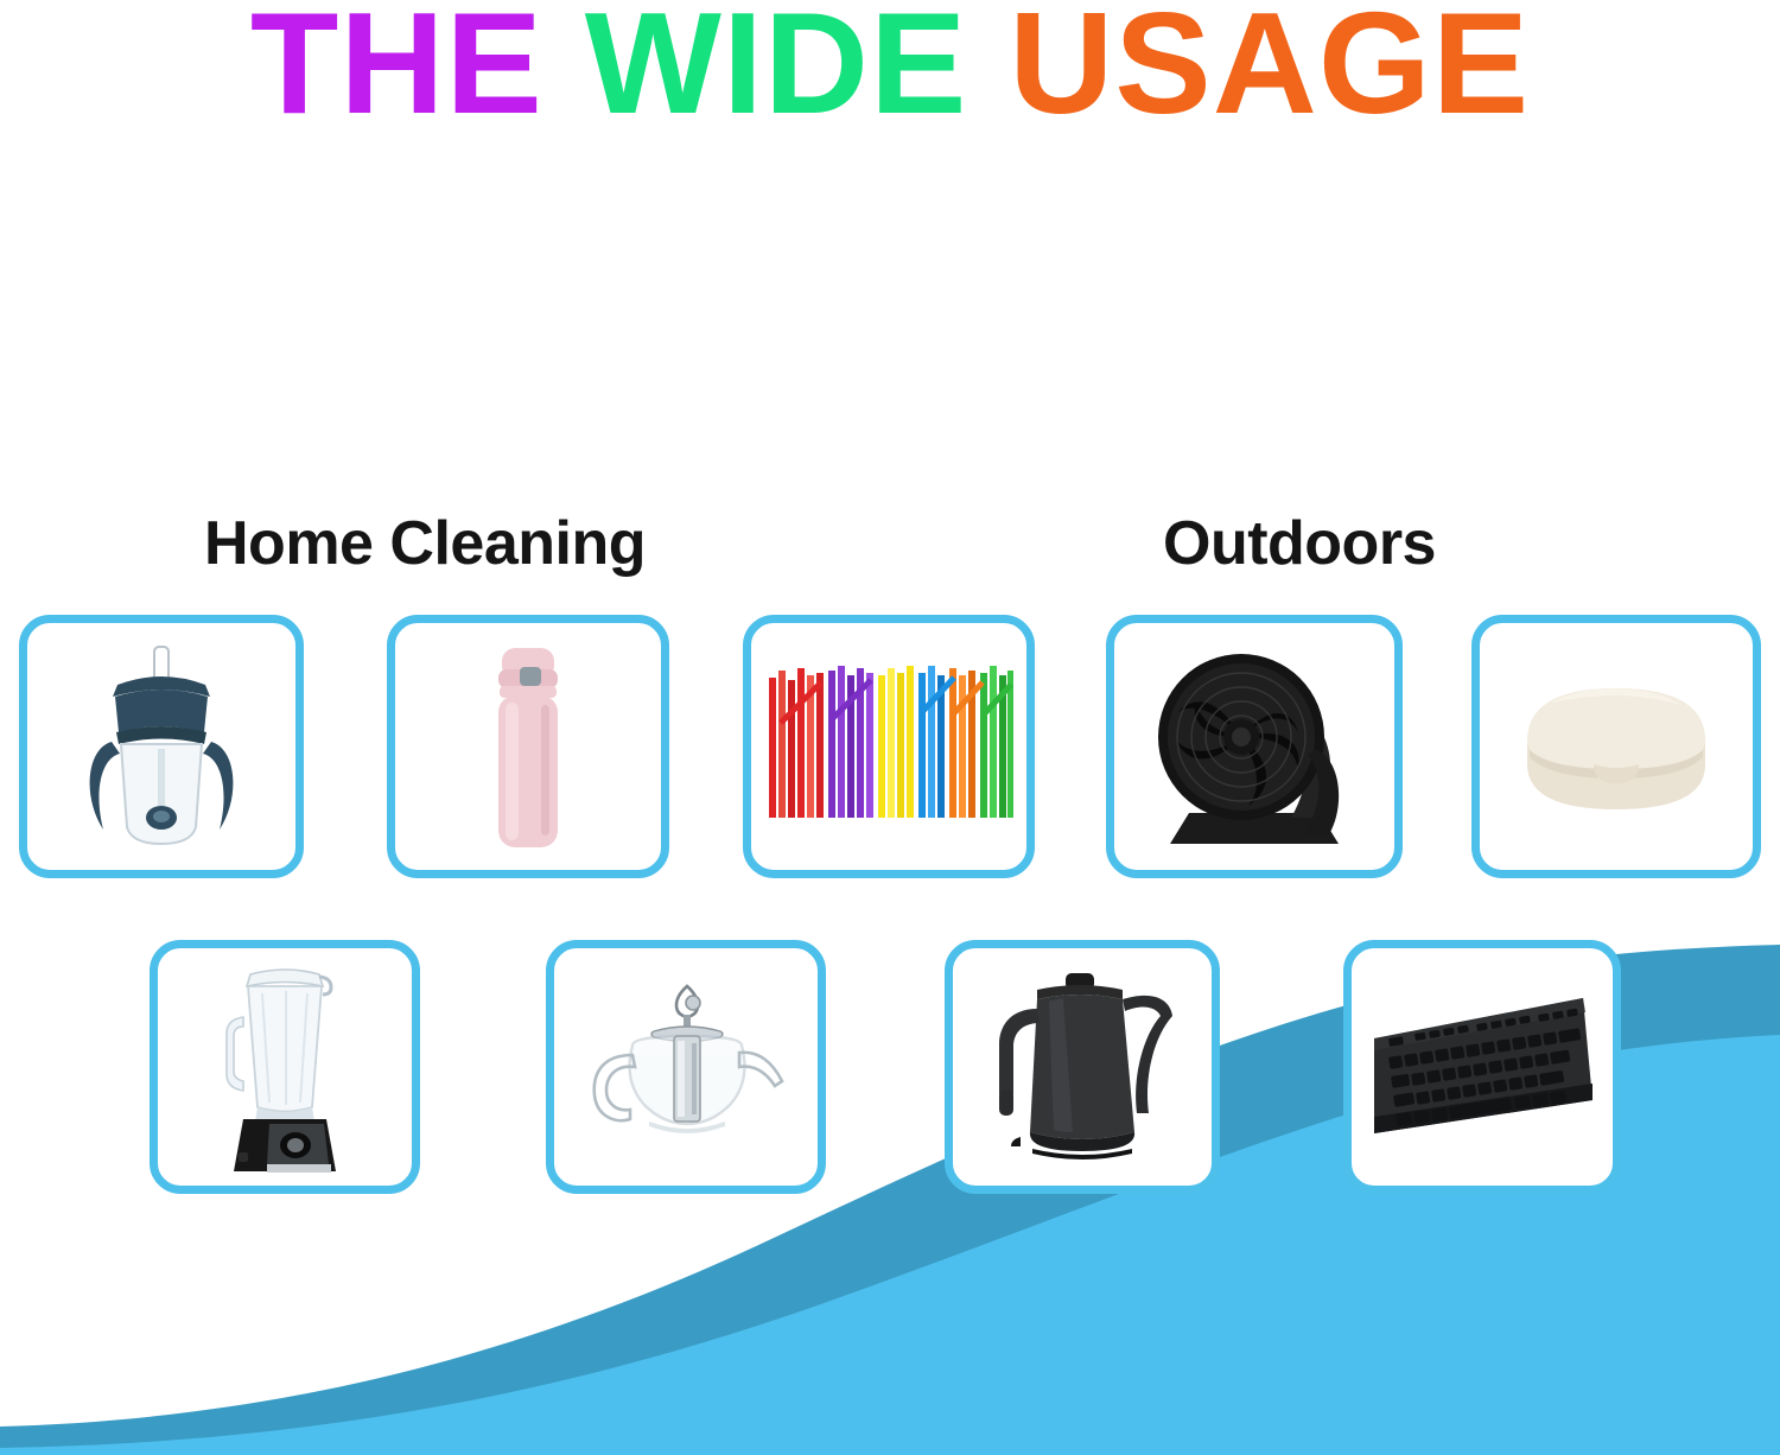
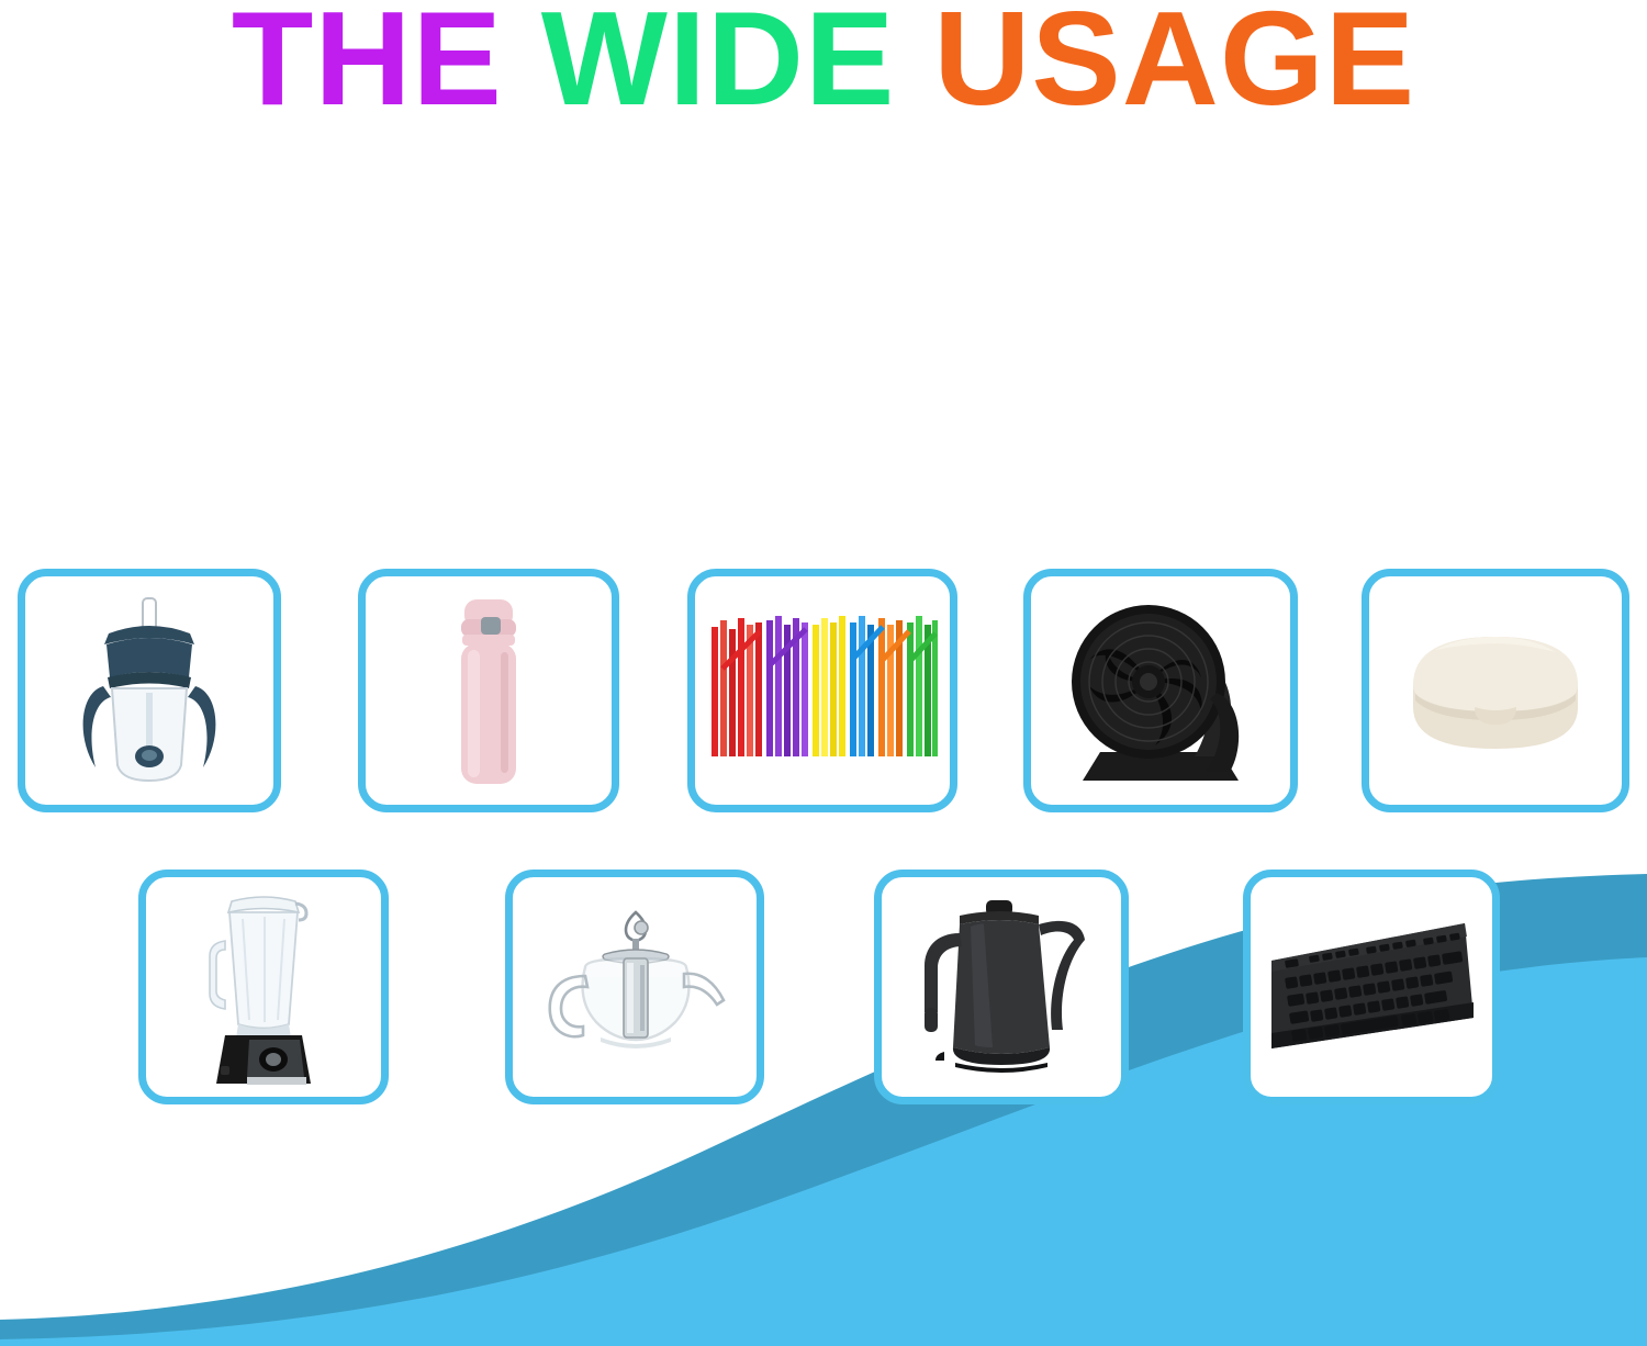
  THE WIDE USAGE
- Home Cleaning
- Outdoors
